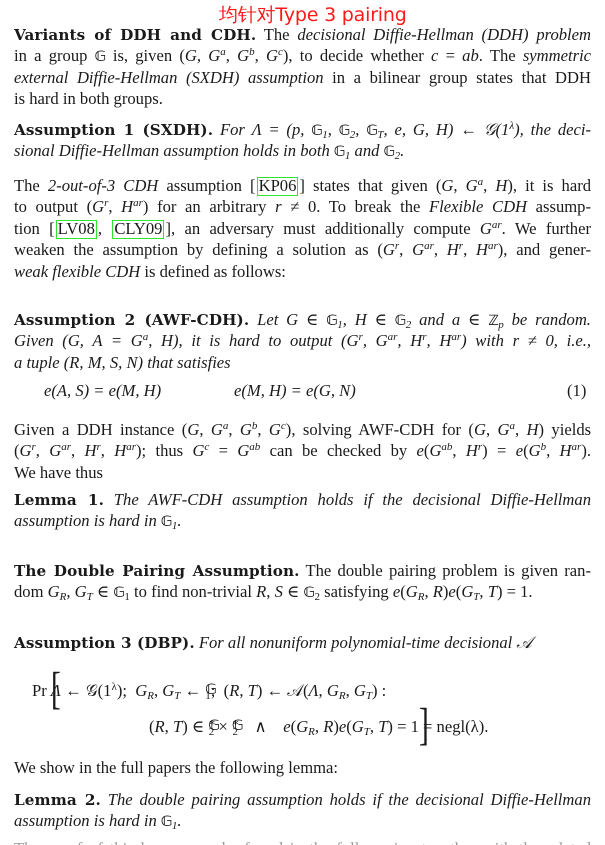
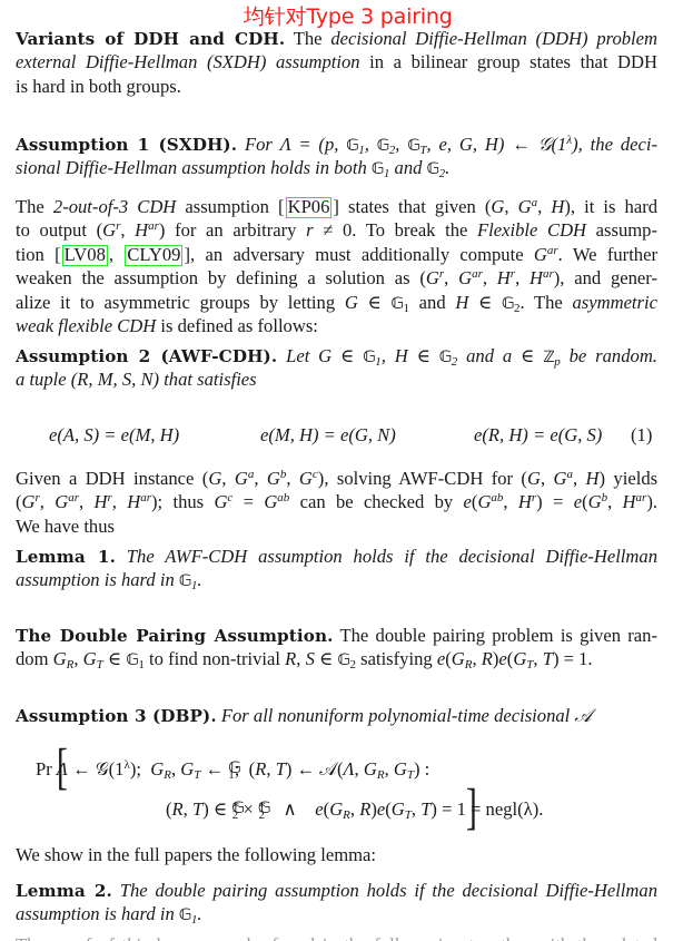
  均针对Type 3 pairing
  Variants of DDH and CDH. The decisional Diffie-Hellman (DDH) problem
- in a group 𝔾 is, given (G, Ga, Gb, Gc), to decide whether c = ab. The symmetric
  external Diffie-Hellman (SXDH) assumption in a bilinear group states that DDH
  is hard in both groups.
  Assumption 1 (SXDH). For Λ = (p, 𝔾1, 𝔾2, 𝔾T, e, G, H) ← 𝒢(1λ), the deci-
  sional Diffie-Hellman assumption holds in both 𝔾1 and 𝔾2.
  The 2-out-of-3 CDH assumption [ KP06 ] states that given (G, Ga, H), it is hard
  to output (Gr, Har) for an arbitrary r ≠ 0. To break the Flexible CDH assump-
  tion [ LV08 , CLY09 ], an adversary must additionally compute Gar. We further
  weaken the assumption by defining a solution as (Gr, Gar, Hr, Har), and gener-
+ alize it to asymmetric groups by letting G ∈ 𝔾1 and H ∈ 𝔾2. The asymmetric
  weak flexible CDH is defined as follows:
  Assumption 2 (AWF-CDH). Let G ∈ 𝔾1, H ∈ 𝔾2 and a ∈ ℤp be random.
- Given (G, A = Ga, H), it is hard to output (Gr, Gar, Hr, Har) with r ≠ 0, i.e.,
  a tuple (R, M, S, N) that satisfies
  e(A, S) = e(M, H)
  e(M, H) = e(G, N)
+ e(R, H) = e(G, S)
  (1)
  Given a DDH instance (G, Ga, Gb, Gc), solving AWF-CDH for (G, Ga, H) yields
  (Gr, Gar, Hr, Har); thus Gc = Gab can be checked by e(Gab, Hr) = e(Gb, Har).
  We have thus
  Lemma 1. The AWF-CDH assumption holds if the decisional Diffie-Hellman
  assumption is hard in 𝔾1.
  The Double Pairing Assumption. The double pairing problem is given ran-
  dom GR, GT ∈ 𝔾1 to find non-trivial R, S ∈ 𝔾2 satisfying e(GR, R)e(GT, T) = 1.
  Assumption 3 (DBP). For all nonuniform polynomial-time decisional 𝒜
  Pr
  [
  Λ ← 𝒢(1λ); GR, GT ←
  𝔾
  1; (R, T) ← 𝒜(Λ, GR, GT) :
  (R, T) ∈
  𝔾
  ∗2 ×
  𝔾
  ∗2 ∧ e(GR, R)e(GT, T) = 1
  ]
  = negl(λ).
  We show in the full papers the following lemma:
  Lemma 2. The double pairing assumption holds if the decisional Diffie-Hellman
  assumption is hard in 𝔾1.
